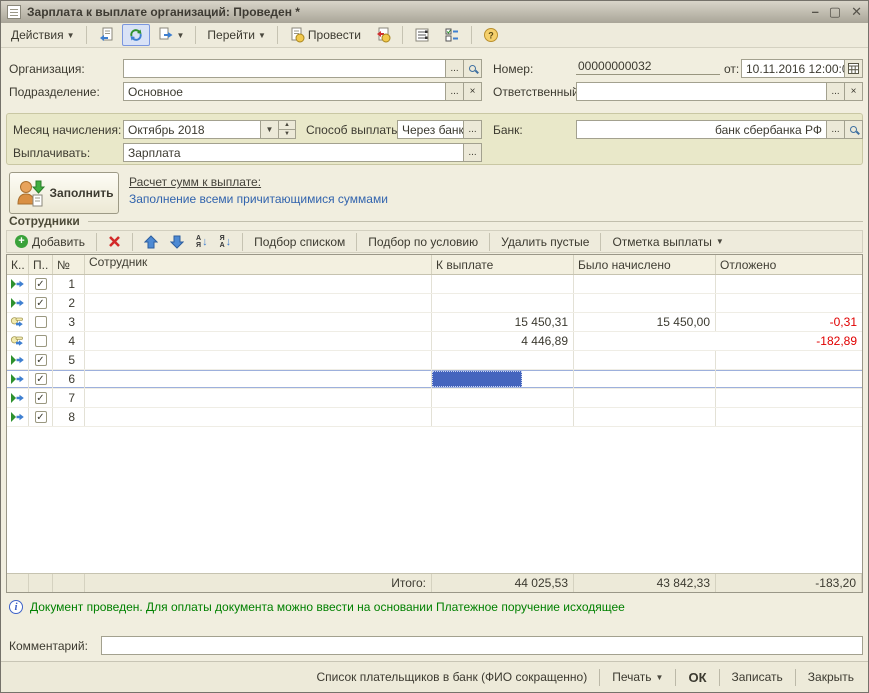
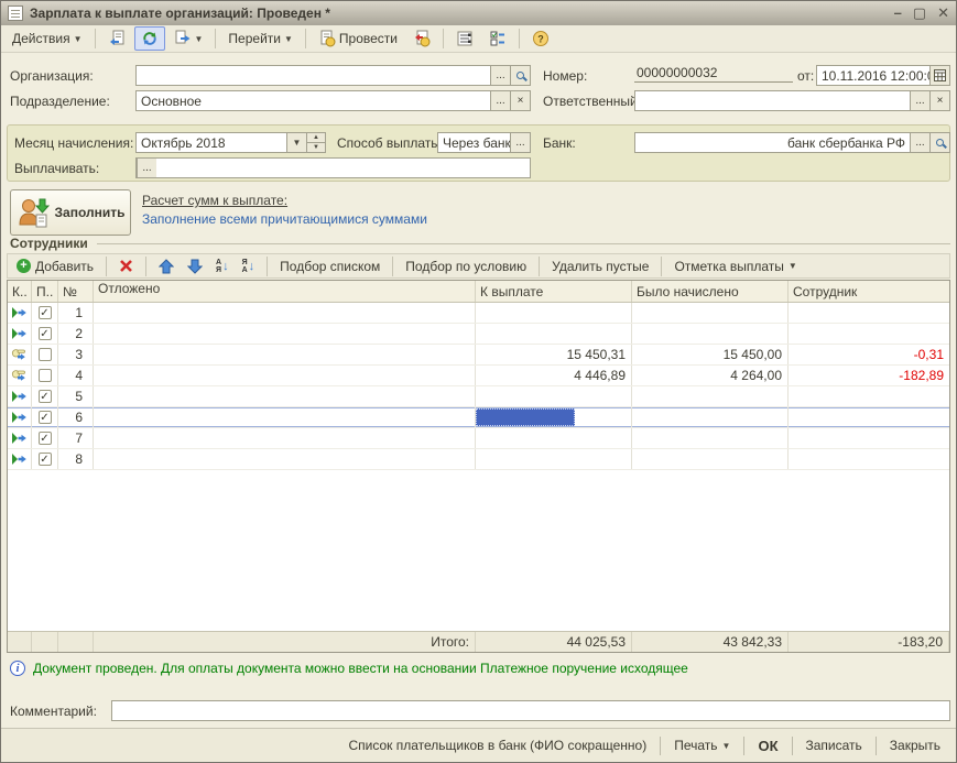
  Зарплата к выплате организаций: Проведен *
  –
  ▢
  ✕
  Действия
  ▼
  ▼
  Перейти
  ▼
  Провести
  ?
  Организация:
  ...
  Номер:
  00000000032
  от:
  10.11.2016 12:00:
  Подразделение:
  Основное
  ...
  ×
  Ответственны
  ...
  ×
  Месяц начисления:
  Октябрь 2018
  ▼
  Способ выплаты
  Через банк
  ...
  Банк:
  банк сбербанка РФ
  ...
  Выплачивать:
- Зарплата
  ...
  Заполнить
  Расчет сумм к выплате:
  Заполнение всеми причитающимися суммами
  Сотрудники
  +
  Добавить
  ↓
  ↓
  Подбор списком
  Подбор по условию
  Удалить пустые
  Отметка выплаты
  ▼
  К..
  П..
  №
- Сотрудник
+ Отложено
  К выплате
  Было начислено
- Отложено
+ Сотрудник
  ✓
  1
  ✓
  2
  3
  15 450,31
  15 450,00
  -0,31
  4
  4 446,89
+ 4 264,00
  -182,89
  ✓
  5
  ✓
  6
  ✓
  7
  ✓
  8
  Итого:
  44 025,53
  43 842,33
  -183,20
  i
  Документ проведен. Для оплаты документа можно ввести на основании Платежное поручение исходящее
  Комментарий:
  Список плательщиков в банк (ФИО сокращенно)
  Печать
  ▼
  ОК
  Записать
  Закрыть
